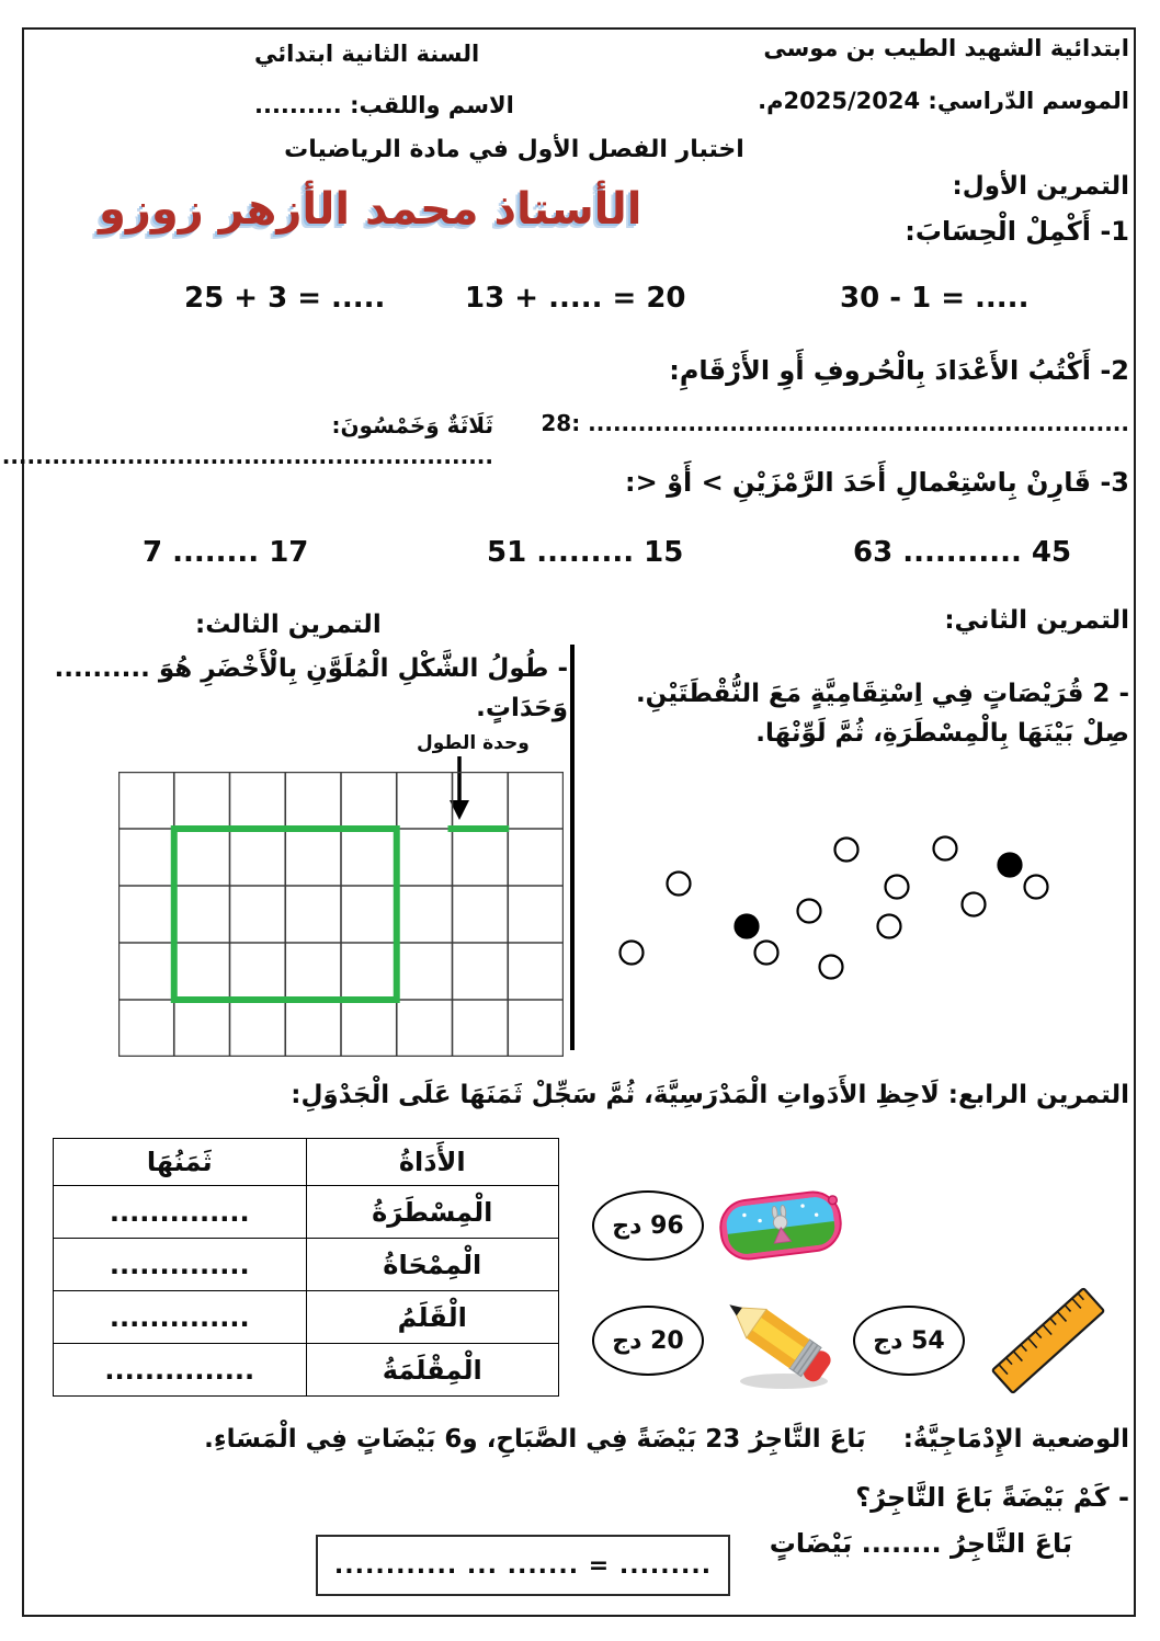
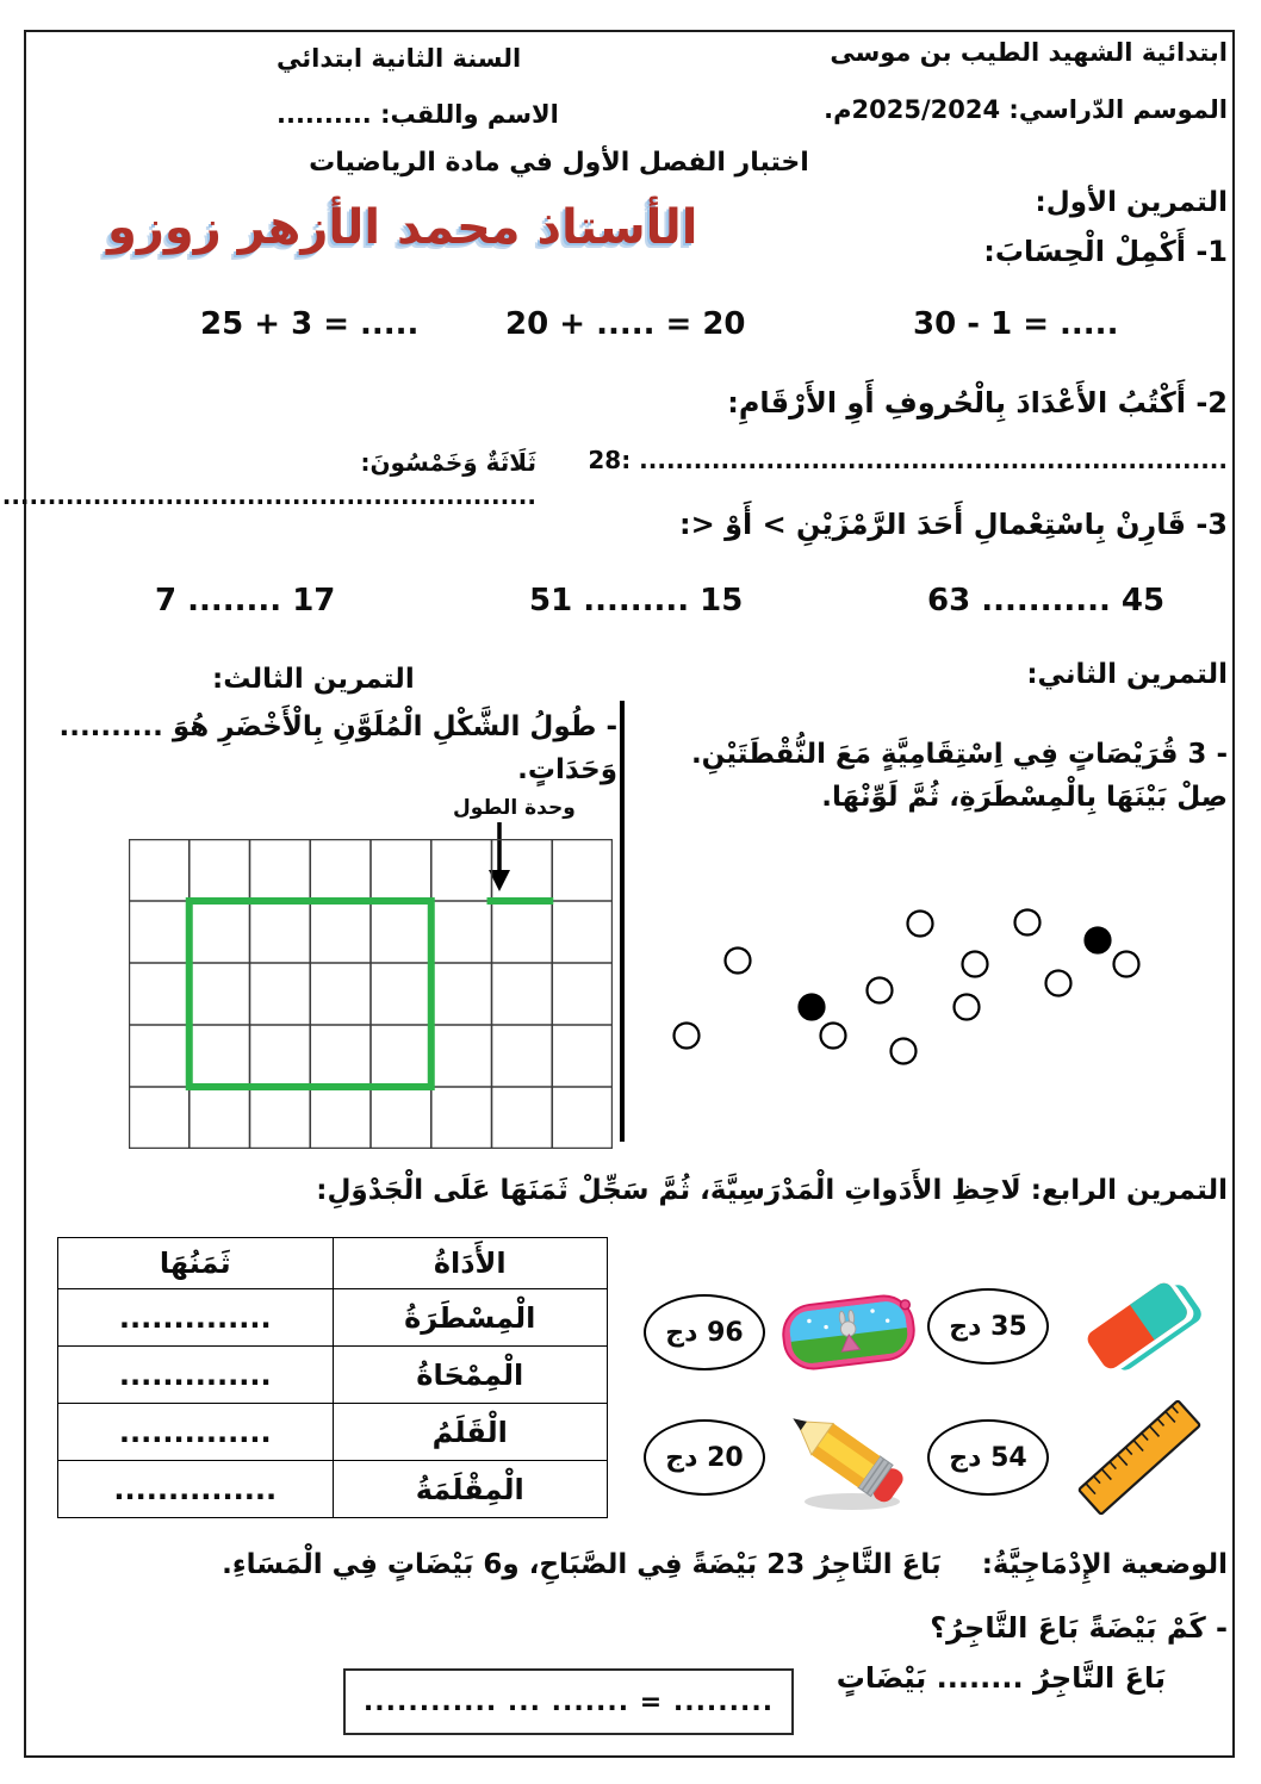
  ابتدائية الشهيد الطيب بن موسى
  السنة الثانية ابتدائي
  الموسم الدّراسي: 2025/2024م.
  الاسم واللقب: ..........
  اختبار الفصل الأول في مادة الرياضيات
  التمرين الأول:
  1- أَكْمِلْ الْحِسَابَ:
  الأستاذ محمد الأزهر زوزو
  25 + 3 = .....
- 13 + ..... = 20
+ 20 + ..... = 20
  30 - 1 = .....
  2- أَكْتُبُ الأَعْدَادَ بِالْحُروفِ أَوِ الأَرْقَامِ:
  28: .................................................................
  ثَلَاثَةٌ وَخَمْسُونَ: ...........................................................
  3- قَارِنْ بِاسْتِعْمالِ أَحَدَ الرَّمْزَيْنِ > أَوْ <:
  7 ........ 17
  51 ......... 15
  63 ........... 45
  التمرين الثاني:
- - 2 قُرَيْصَاتٍ فِي اِسْتِقَامِيَّةٍ مَعَ النُّقْطَتَيْنِ. صِلْ بَيْنَهَا بِالْمِسْطَرَةِ، ثُمَّ لَوِّنْهَا.
+ - 3 قُرَيْصَاتٍ فِي اِسْتِقَامِيَّةٍ مَعَ النُّقْطَتَيْنِ. صِلْ بَيْنَهَا بِالْمِسْطَرَةِ، ثُمَّ لَوِّنْهَا.
  التمرين الثالث:
  - طُولُ الشَّكْلِ الْمُلَوَّنِ بِالْأَخْضَرِ هُوَ .......... وَحَدَاتٍ.
  وحدة الطول
  التمرين الرابع: لَاحِظِ الأَدَواتِ الْمَدْرَسِيَّةَ، ثُمَّ سَجِّلْ ثَمَنَهَا عَلَى الْجَدْوَلِ:
  الأَدَاةُ	ثَمَنُهَا
  الْمِسْطَرَةُ	..............
  الْمِمْحَاةُ	..............
  الْقَلَمُ	..............
  الْمِقْلَمَةُ	...............
  96 دج
+ 35 دج
  20 دج
  54 دج
  الوضعية الإِدْمَاجِيَّةُ: بَاعَ التَّاجِرُ 23 بَيْضَةً فِي الصَّبَاحِ، و6 بَيْضَاتٍ فِي الْمَسَاءِ.
  - كَمْ بَيْضَةً بَاعَ التَّاجِرُ؟
  بَاعَ التَّاجِرُ ........ بَيْضَاتٍ
  ............ ... ....... = .........
